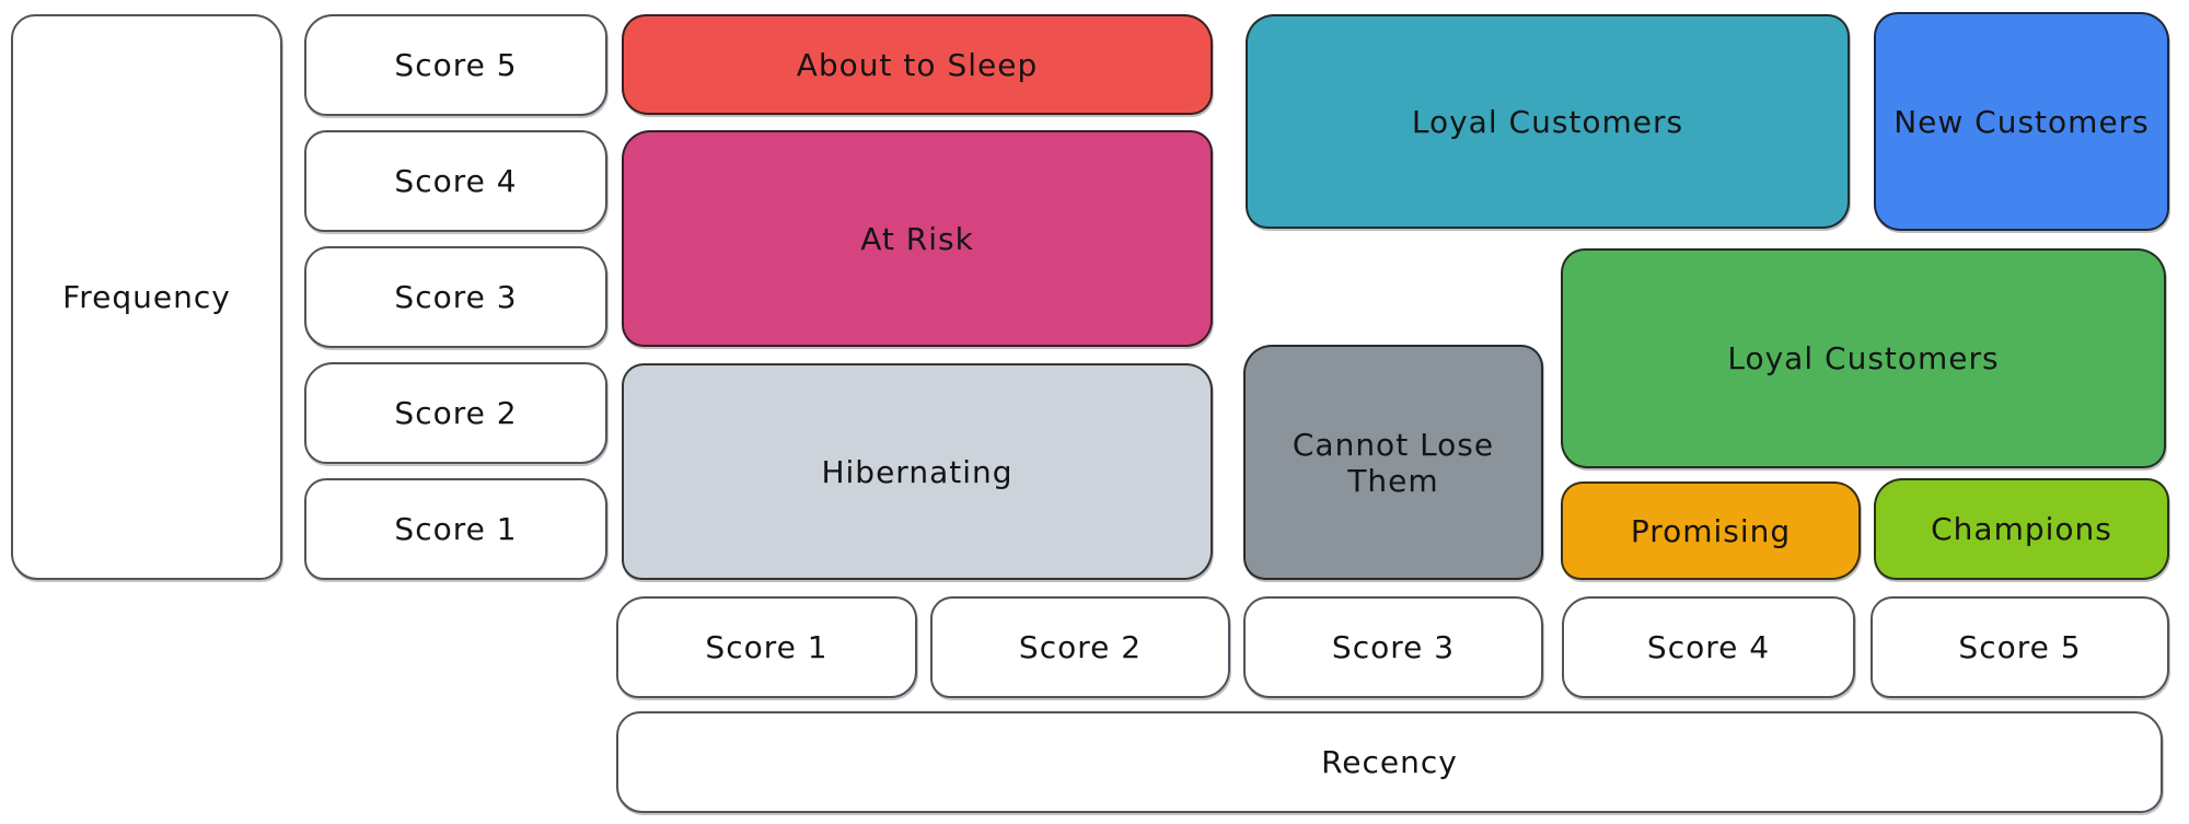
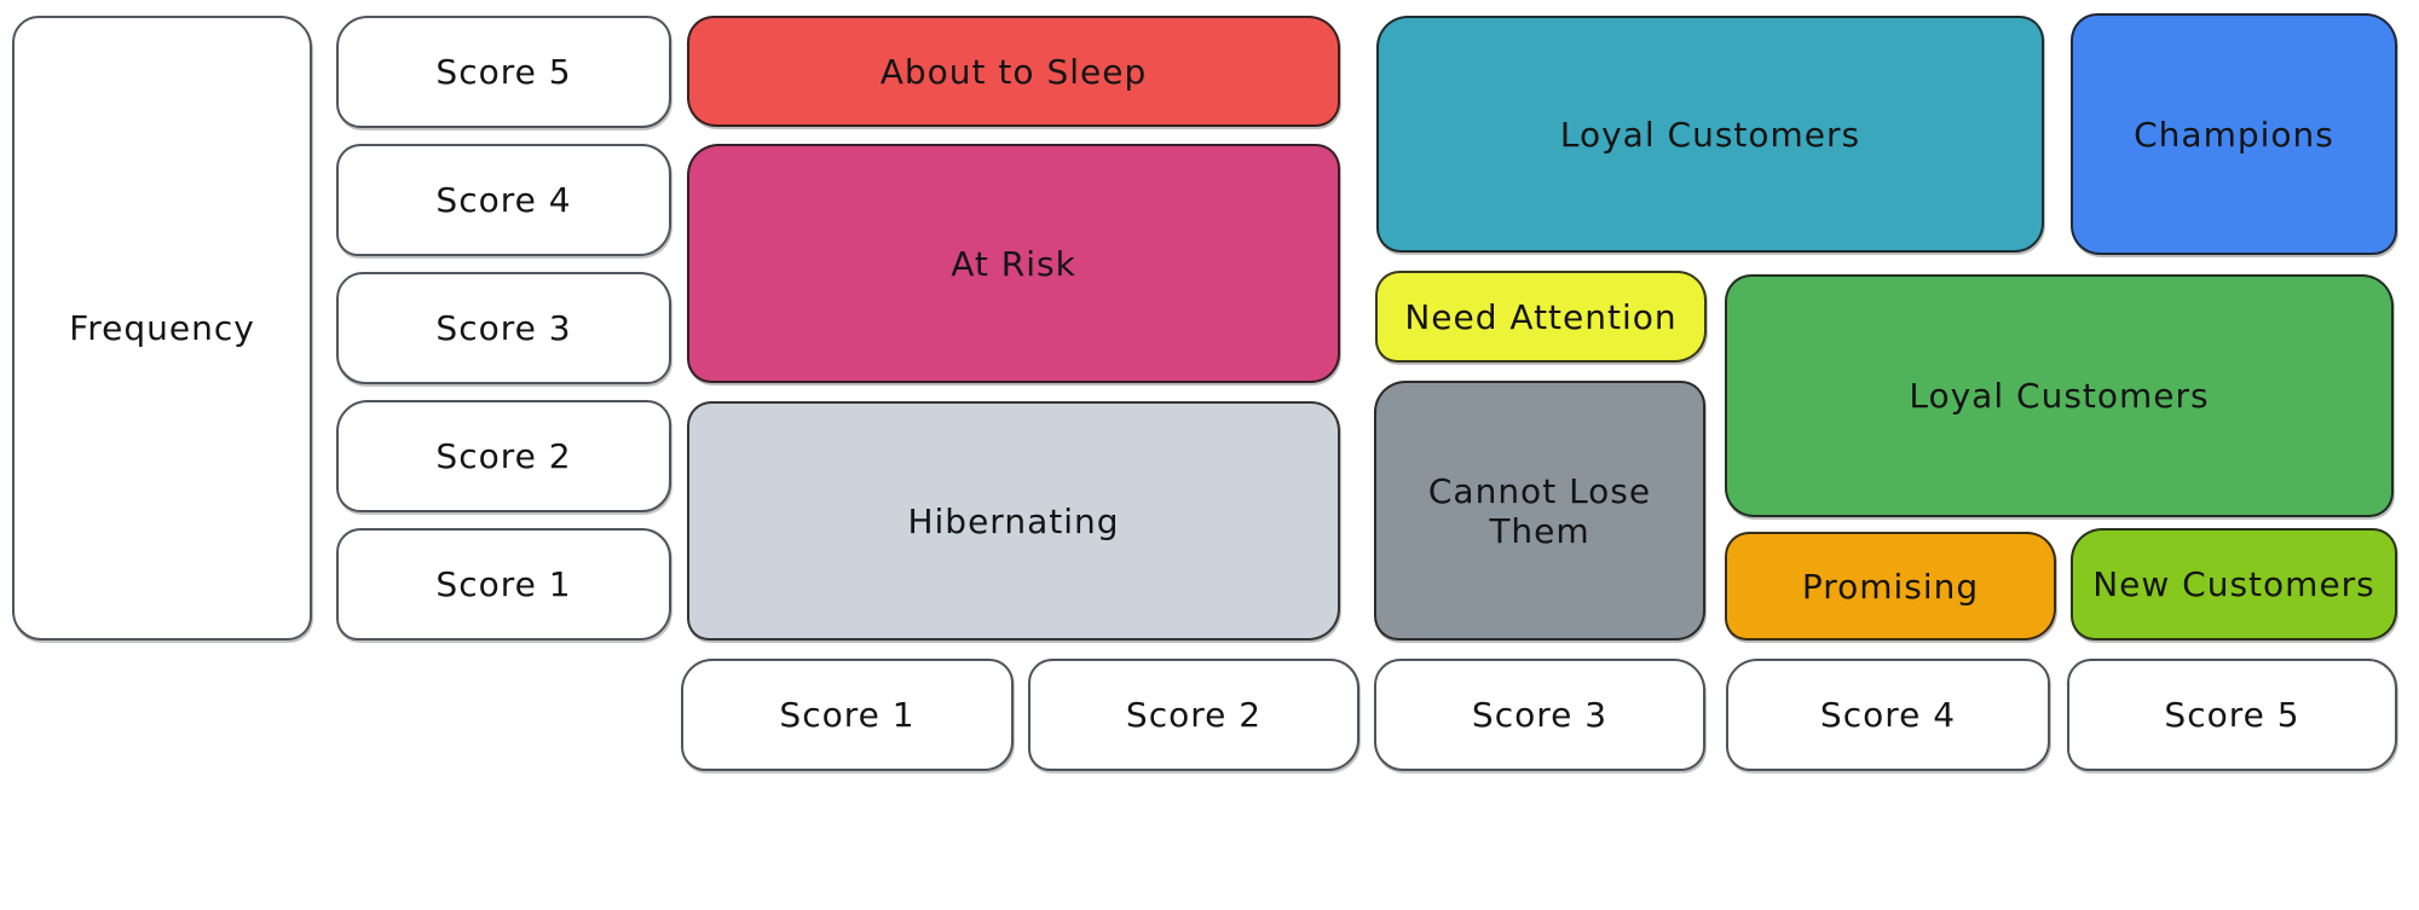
  Frequency
  Score 5
  Score 4
  Score 3
  Score 2
  Score 1
  About to Sleep
  At Risk
  Hibernating
  Loyal Customers
- New Customers
+ Champions
+ Need Attention
  Cannot Lose Them
  Loyal Customers
  Promising
- Champions
+ New Customers
  Score 1
  Score 2
  Score 3
  Score 4
  Score 5
- Recency
